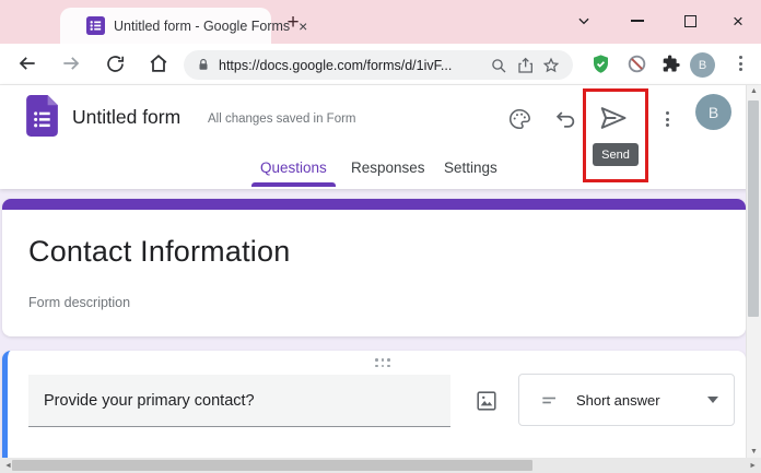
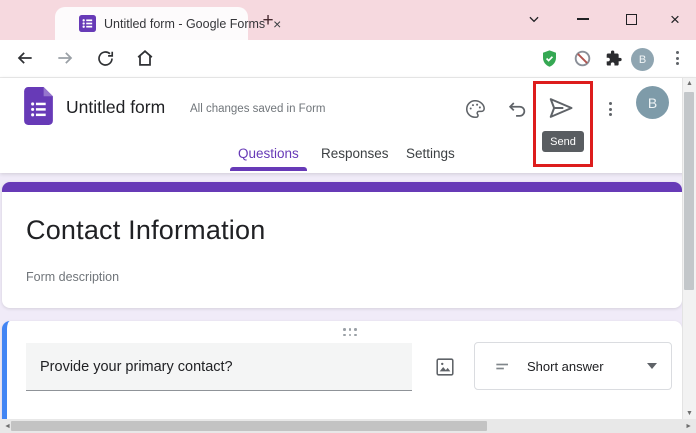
  Untitled form - Google Forms
  ×
  +
  ×
- https://docs.google.com/forms/d/1ivF...
  B
  Untitled form
  All changes saved in Form
  B
  Send
  Questions
  Responses
  Settings
  Contact Information
  Form description
  Provide your primary contact?
  Short answer
